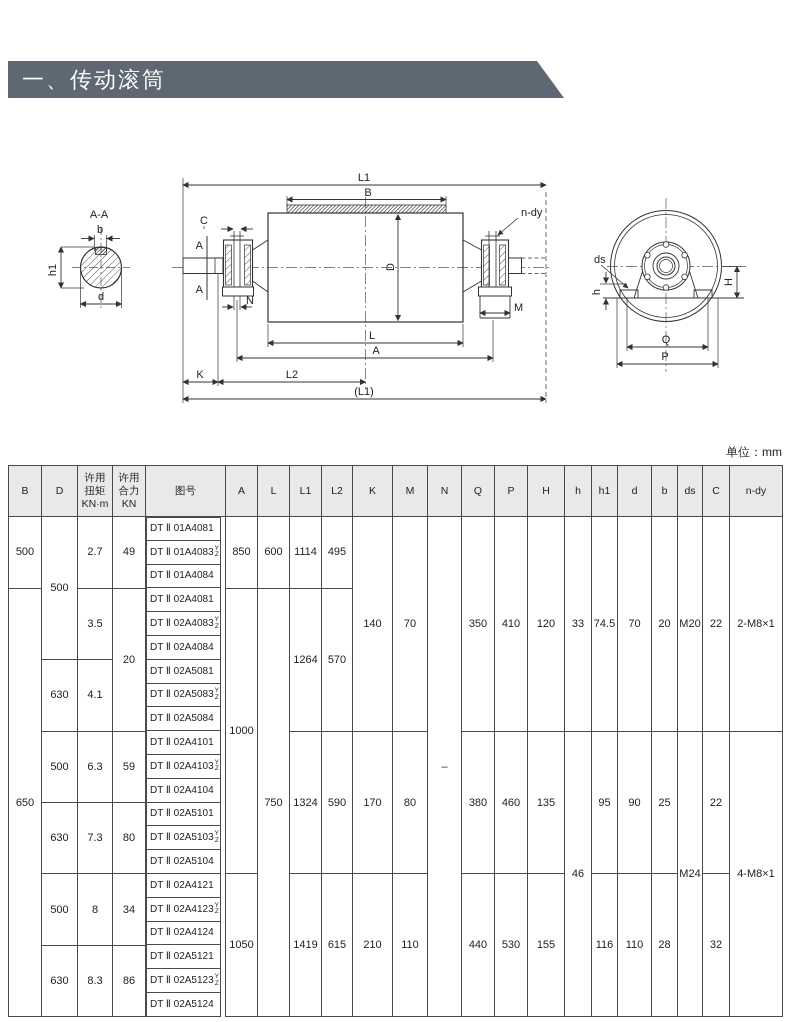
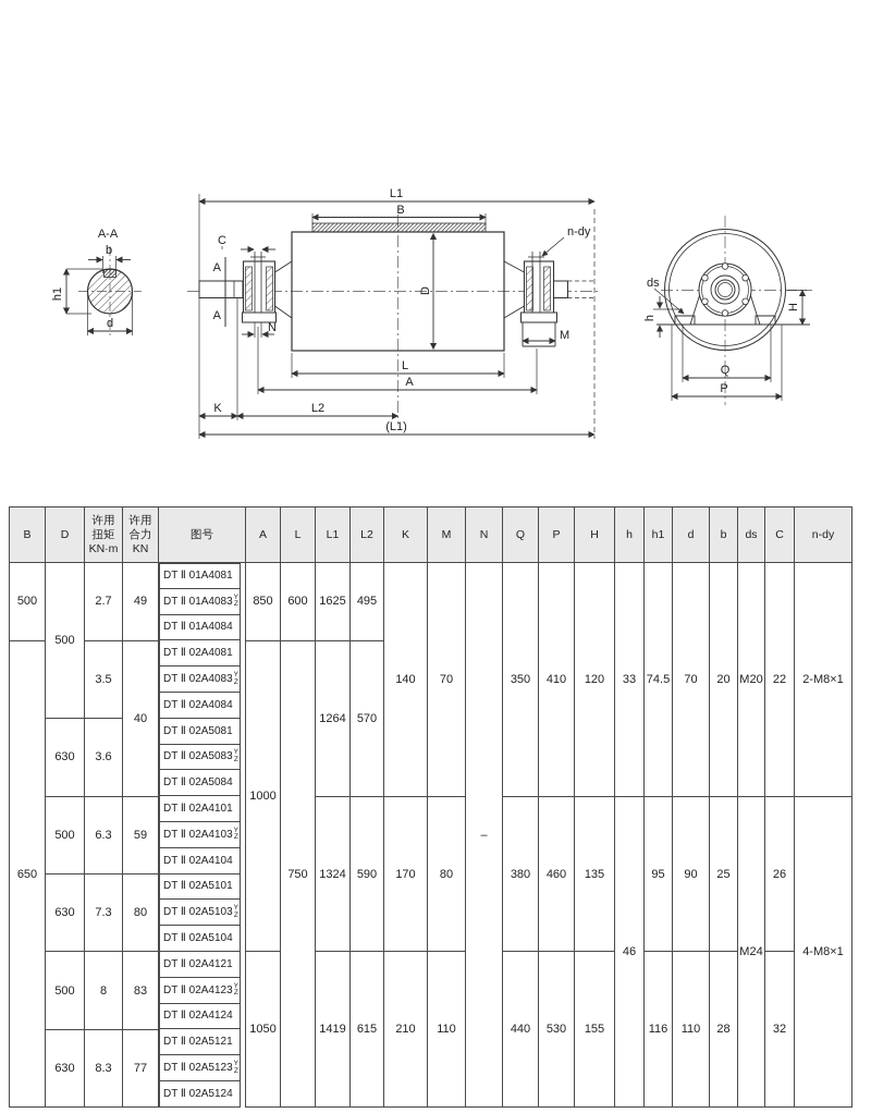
- 一、传动滚筒
  A-A
  b
  d
  L1
  B
  A
  A
  C
  N
  n-dy
  M
  L
  A
  K
  L2
  (L1)
  ds
  Q
  P
- 单位：mm
  B	D	许用 扭矩 KN·m	许用 合力 KN	图号	A	L	L1	L2	K	M	N	Q	P	H	h	h1	d	b	ds	C	n-dy
- 500	500	2.7	49	DT Ⅱ 01A4081	850	600	1114	495	140	70	–	350	410	120	33	74.5	70	20	M20	22	2-M8×1
+ 500	500	2.7	49	DT Ⅱ 01A4081	850	600	1625	495	140	70	–	350	410	120	33	74.5	70	20	M20	22	2-M8×1
  DT Ⅱ 01A4083
  DT Ⅱ 01A4084
- 650	3.5	20	DT Ⅱ 02A4081	1000	750	1264	570
+ 650	3.5	40	DT Ⅱ 02A4081	1000	750	1264	570
  DT Ⅱ 02A4083
  DT Ⅱ 02A4084
- 630	4.1	DT Ⅱ 02A5081
+ 630	3.6	DT Ⅱ 02A5081
  DT Ⅱ 02A5083
  DT Ⅱ 02A5084
- 500	6.3	59	DT Ⅱ 02A4101	1324	590	170	80	380	460	135	46	95	90	25	M24	22	4-M8×1
+ 500	6.3	59	DT Ⅱ 02A4101	1324	590	170	80	380	460	135	46	95	90	25	M24	26	4-M8×1
  DT Ⅱ 02A4103
  DT Ⅱ 02A4104
  630	7.3	80	DT Ⅱ 02A5101
  DT Ⅱ 02A5103
  DT Ⅱ 02A5104
- 500	8	34	DT Ⅱ 02A4121	1050	1419	615	210	110	440	530	155	116	110	28	32
+ 500	8	83	DT Ⅱ 02A4121	1050	1419	615	210	110	440	530	155	116	110	28	32
  DT Ⅱ 02A4123
  DT Ⅱ 02A4124
- 630	8.3	86	DT Ⅱ 02A5121
+ 630	8.3	77	DT Ⅱ 02A5121
  DT Ⅱ 02A5123
  DT Ⅱ 02A5124
